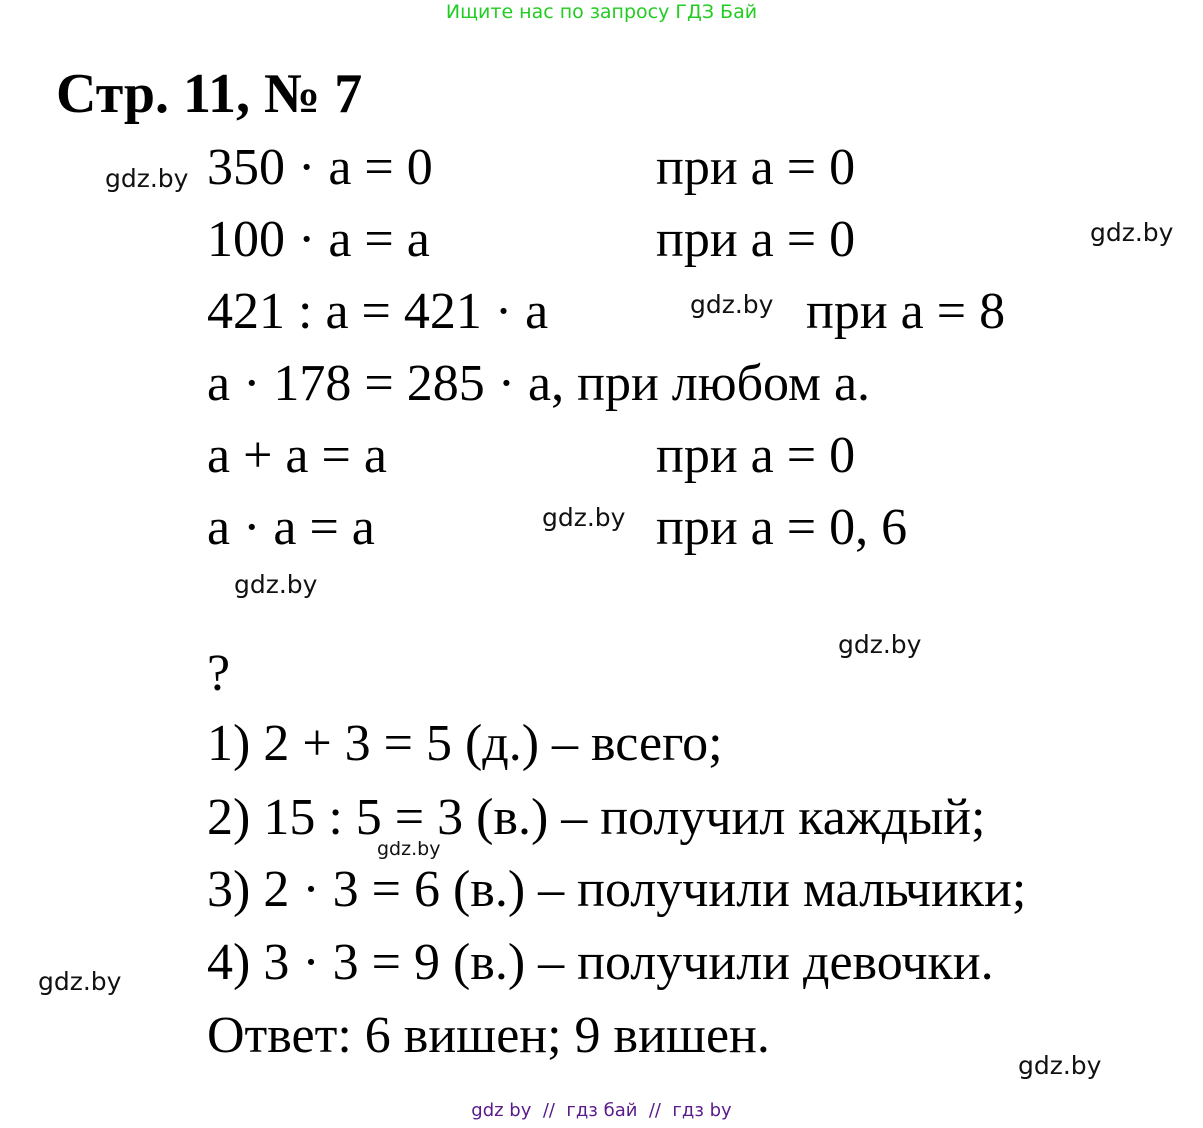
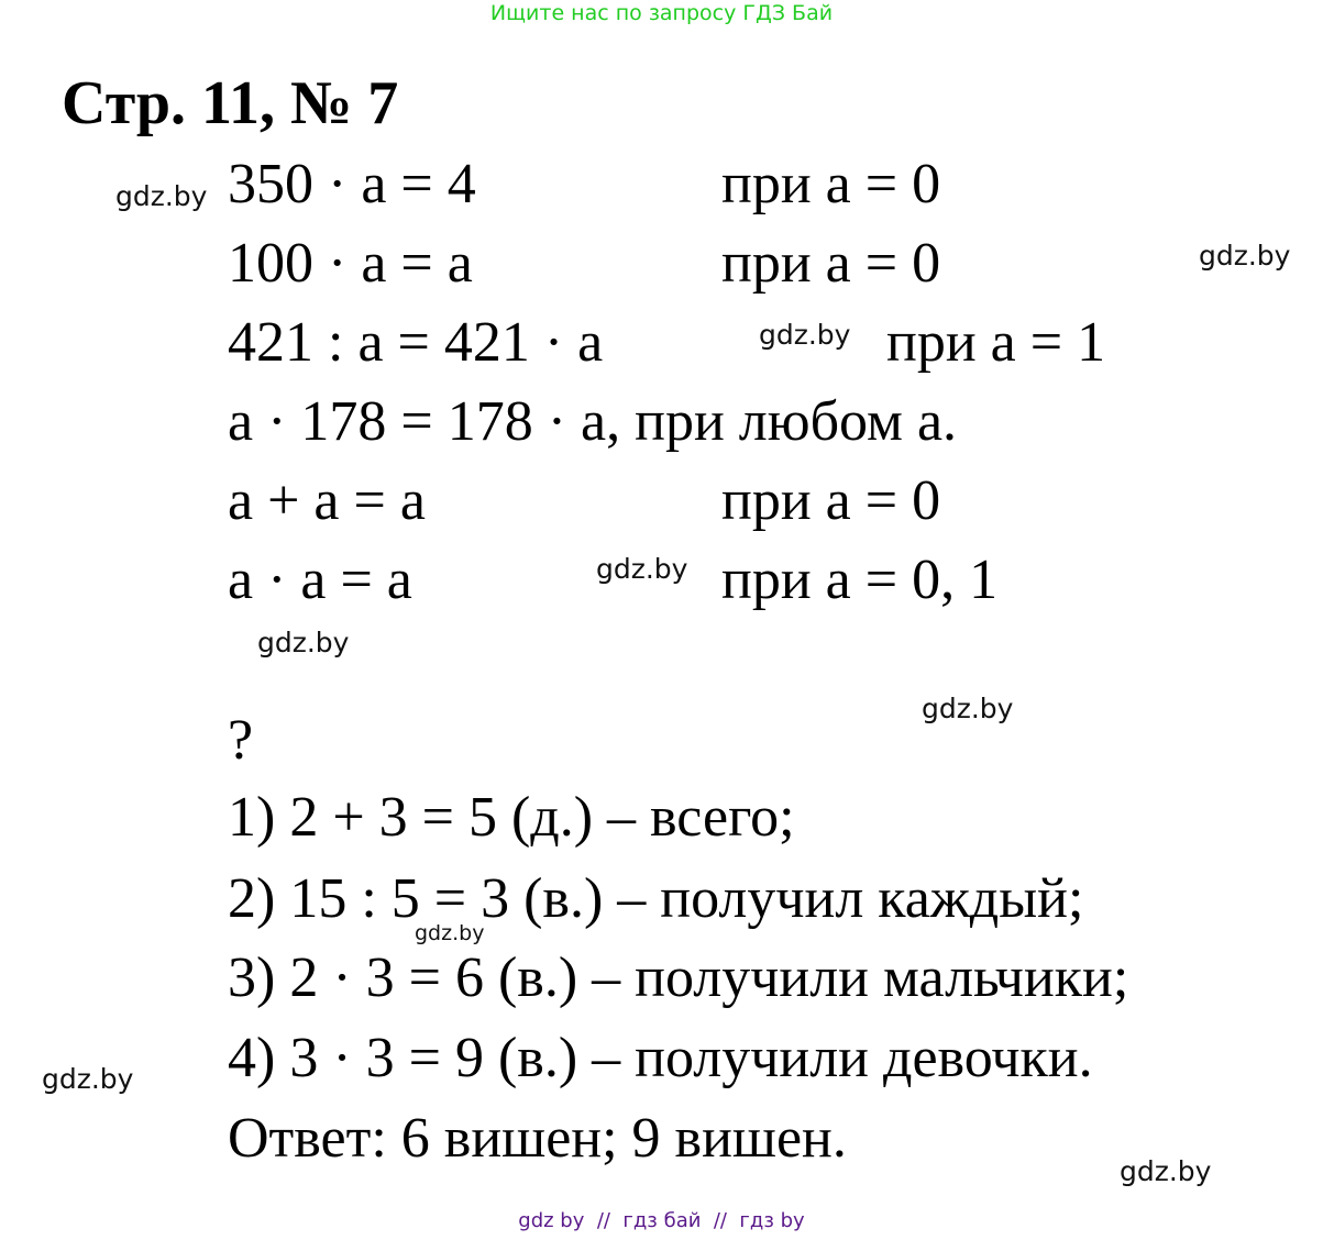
  Ищите нас по запросу ГДЗ Бай
  Стр. 11, № 7
- 350 · a = 0
+ 350 · a = 4
  при a = 0
  100 · a = a
  при a = 0
  421 : a = 421 · a
- при a = 8
+ при a = 1
- a · 178 = 285 · a, при любом a.
+ a · 178 = 178 · a, при любом a.
  a + a = a
  при a = 0
  a · a = a
- при a = 0, 6
+ при a = 0, 1
  ?
  1) 2 + 3 = 5 (д.) – всего;
  2) 15 : 5 = 3 (в.) – получил каждый;
  3) 2 · 3 = 6 (в.) – получили мальчики;
  4) 3 · 3 = 9 (в.) – получили девочки.
  Ответ: 6 вишен; 9 вишен.
  gdz.by
  gdz.by
  gdz.by
  gdz.by
  gdz.by
  gdz.by
  gdz.by
  gdz.by
  gdz.by
  gdz by // гдз бай // гдз by
